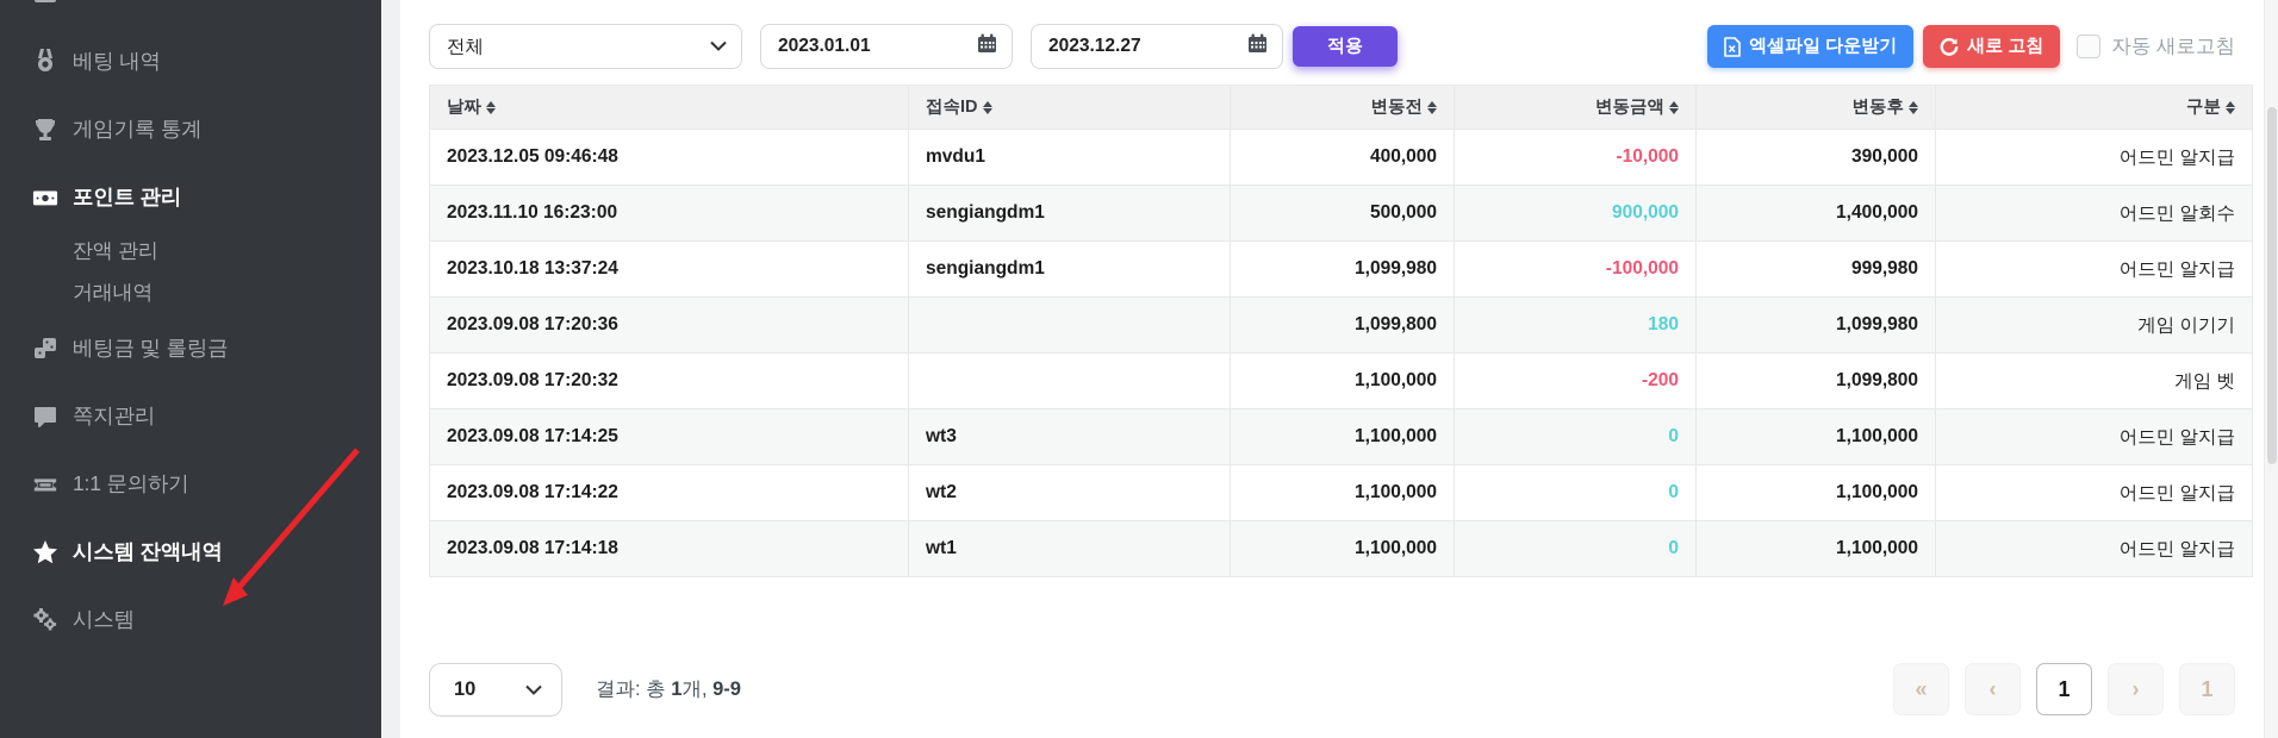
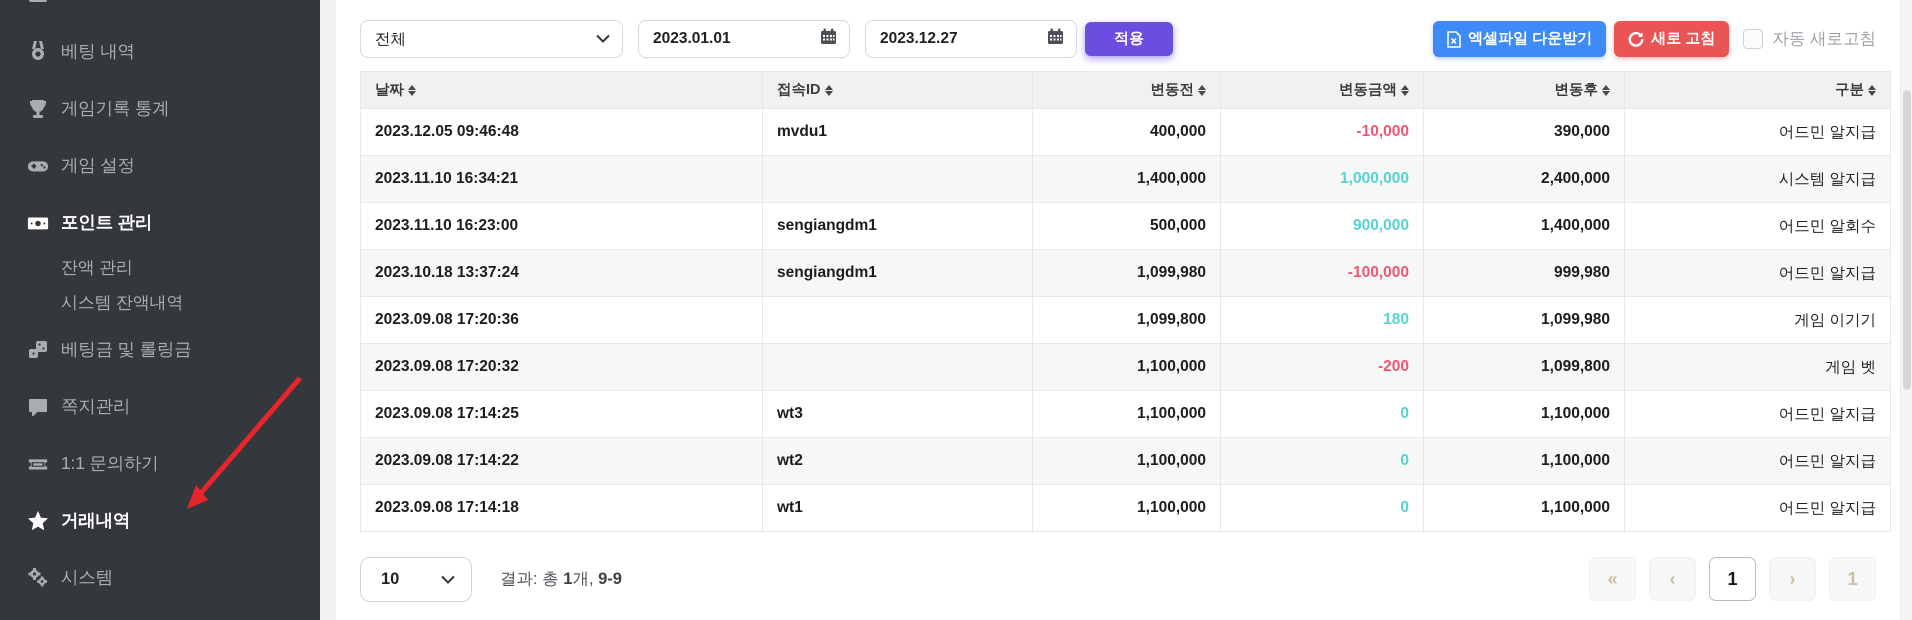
  베팅 내역
  게임기록 통계
+ 게임 설정
  포인트 관리
  잔액 관리
- 거래내역
+ 시스템 잔액내역
  베팅금 및 롤링금
  쪽지관리
  1:1 문의하기
- 시스템 잔액내역
+ 거래내역
  시스템
  전체
  2023.01.01
  2023.12.27
  적용
  엑셀파일 다운받기
  새로 고침
  자동 새로고침
  날짜	접속ID	변동전	변동금액	변동후	구분
  2023.12.05 09:46:48	mvdu1	400,000	-10,000	390,000	어드민 알지급
+ 2023.11.10 16:34:21		1,400,000	1,000,000	2,400,000	시스템 알지급
  2023.11.10 16:23:00	sengiangdm1	500,000	900,000	1,400,000	어드민 알회수
  2023.10.18 13:37:24	sengiangdm1	1,099,980	-100,000	999,980	어드민 알지급
  2023.09.08 17:20:36		1,099,800	180	1,099,980	게임 이기기
  2023.09.08 17:20:32		1,100,000	-200	1,099,800	게임 벳
  2023.09.08 17:14:25	wt3	1,100,000	0	1,100,000	어드민 알지급
  2023.09.08 17:14:22	wt2	1,100,000	0	1,100,000	어드민 알지급
  2023.09.08 17:14:18	wt1	1,100,000	0	1,100,000	어드민 알지급
  10
  결과: 총 1개, 9-9
  «
  ‹
  1
  ›
  1
